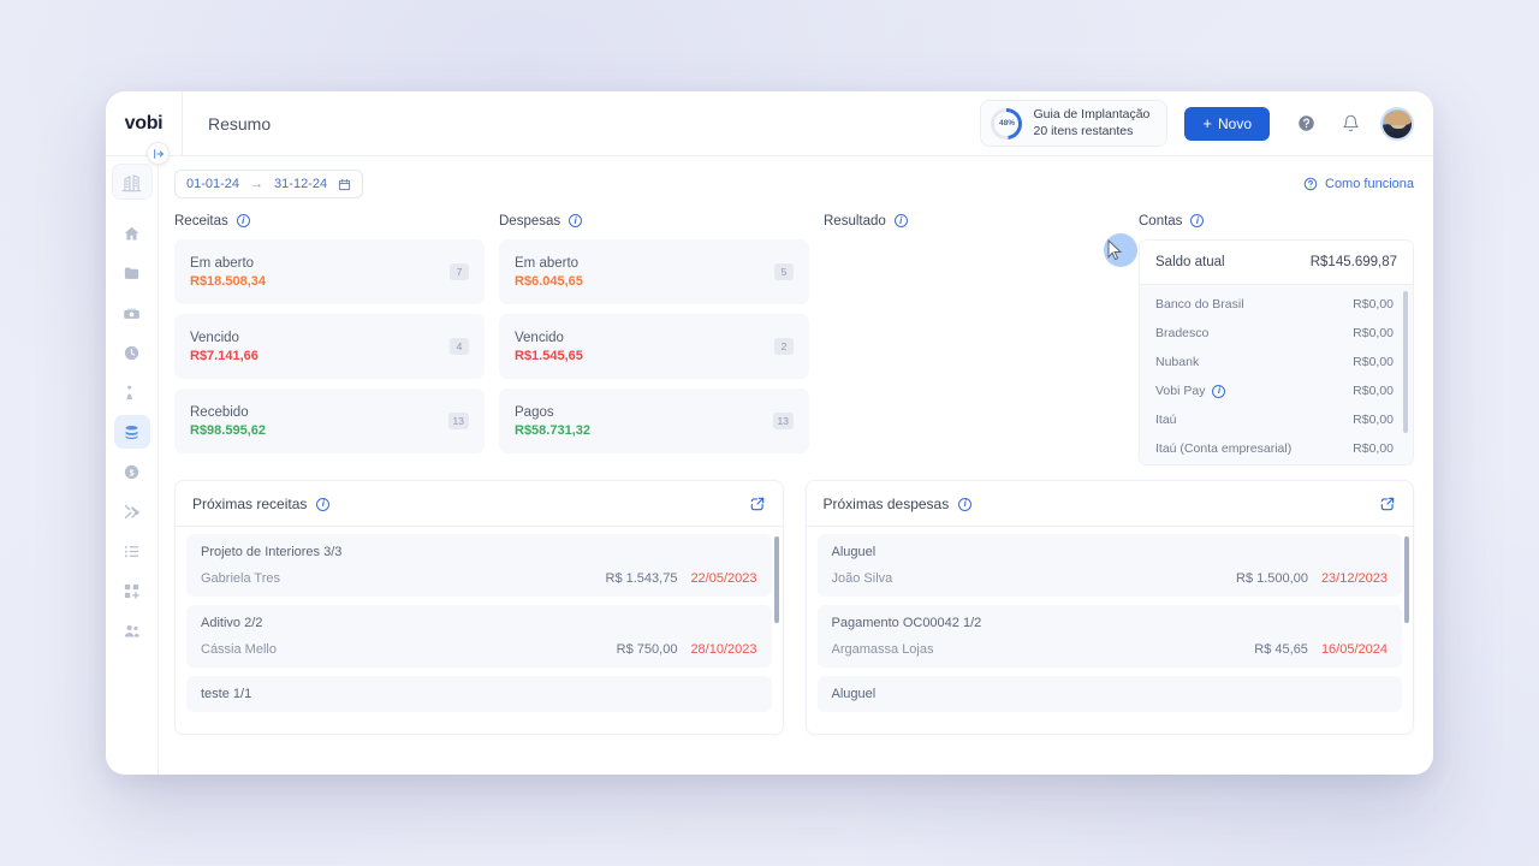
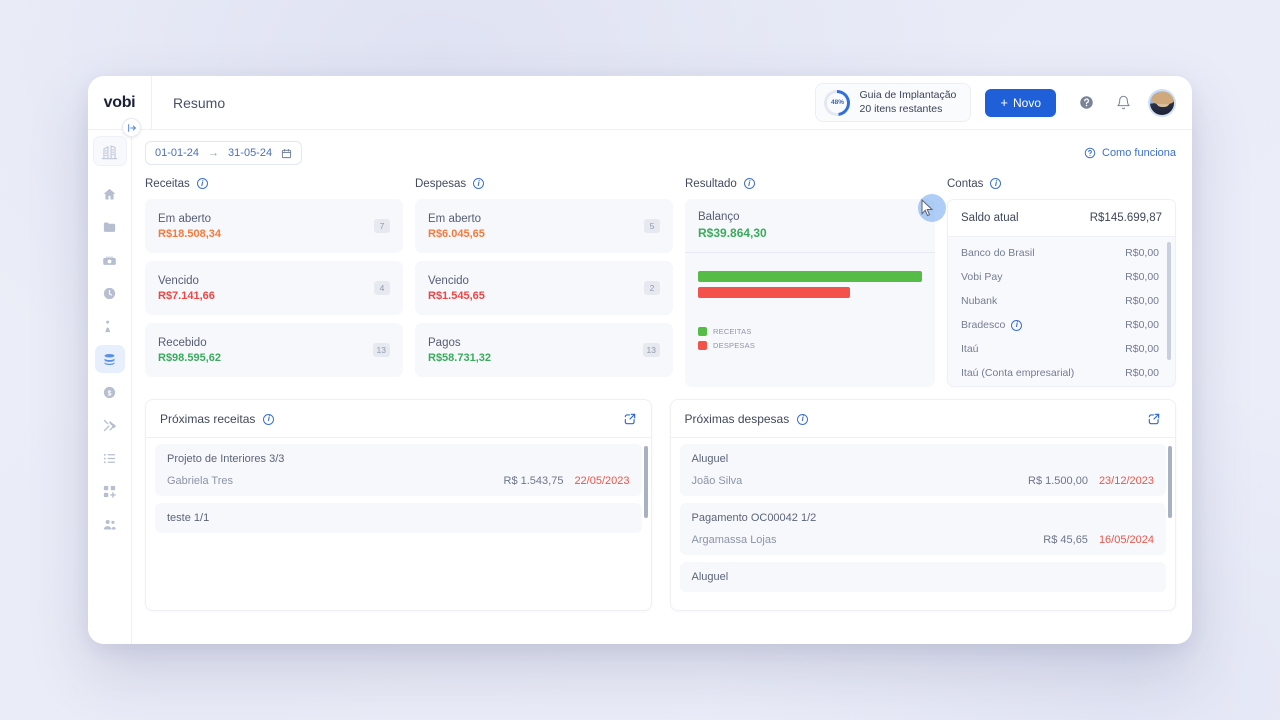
  vobi
  Resumo
  Guia de Implantação
  20 itens restantes
  +
  Novo
  01-01-24
  →
- 31-12-24
+ 31-05-24
  Como funciona
  Receitas
  i
  Em aberto
  R$18.508,34
  7
  Vencido
  R$7.141,66
  4
  Recebido
  R$98.595,62
  13
  Despesas
  i
  Em aberto
  R$6.045,65
  5
  Vencido
  R$1.545,65
  2
  Pagos
  R$58.731,32
  13
  Resultado
  i
+ Balanço
+ R$39.864,30
+ RECEITAS
+ DESPESAS
  Contas
  i
  Saldo atual
  R$145.699,87
  Banco do Brasil
  R$0,00
- Bradesco
+ Vobi Pay
  R$0,00
  Nubank
  R$0,00
- Vobi Pay
+ Bradesco
  i
  R$0,00
  Itaú
  R$0,00
  Itaú (Conta empresarial)
  R$0,00
  Próximas receitas
  i
  Projeto de Interiores 3/3
  Gabriela Tres
  R$ 1.543,75
  22/05/2023
- Aditivo 2/2
- Cássia Mello
- R$ 750,00
- 28/10/2023
  teste 1/1
  Próximas despesas
  i
  Aluguel
  João Silva
  R$ 1.500,00
  23/12/2023
  Pagamento OC00042 1/2
  Argamassa Lojas
  R$ 45,65
  16/05/2024
  Aluguel
